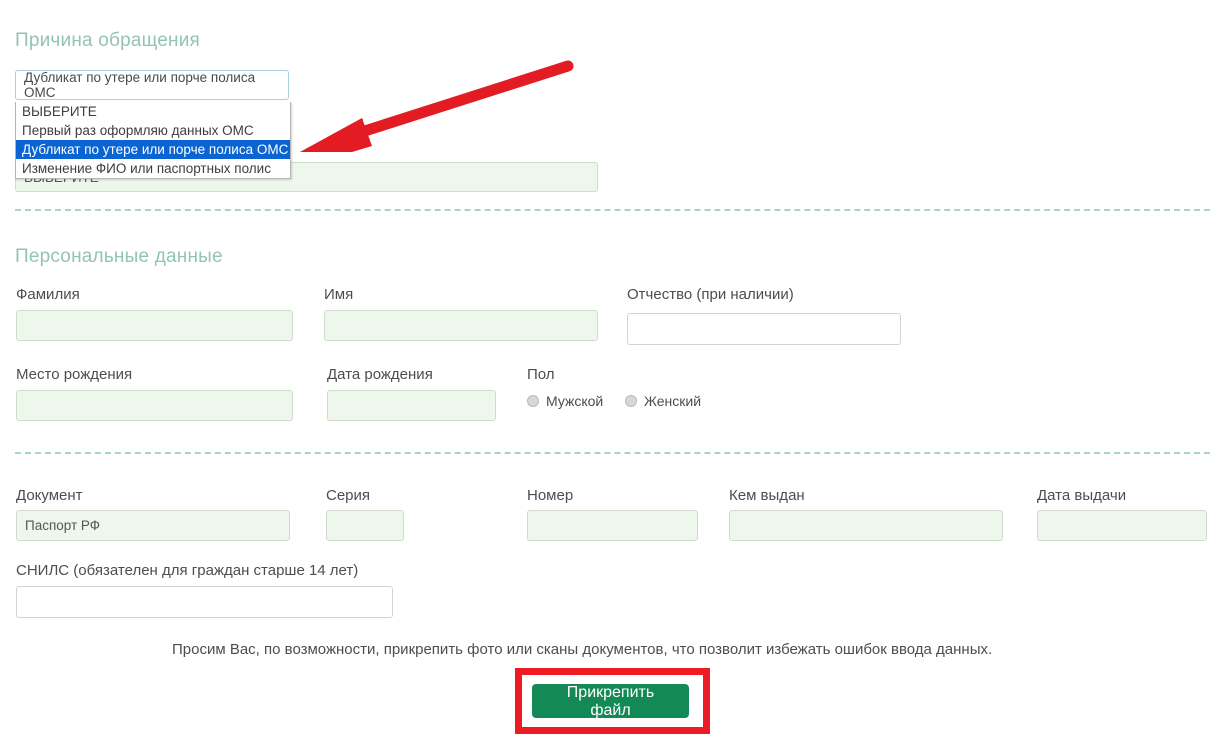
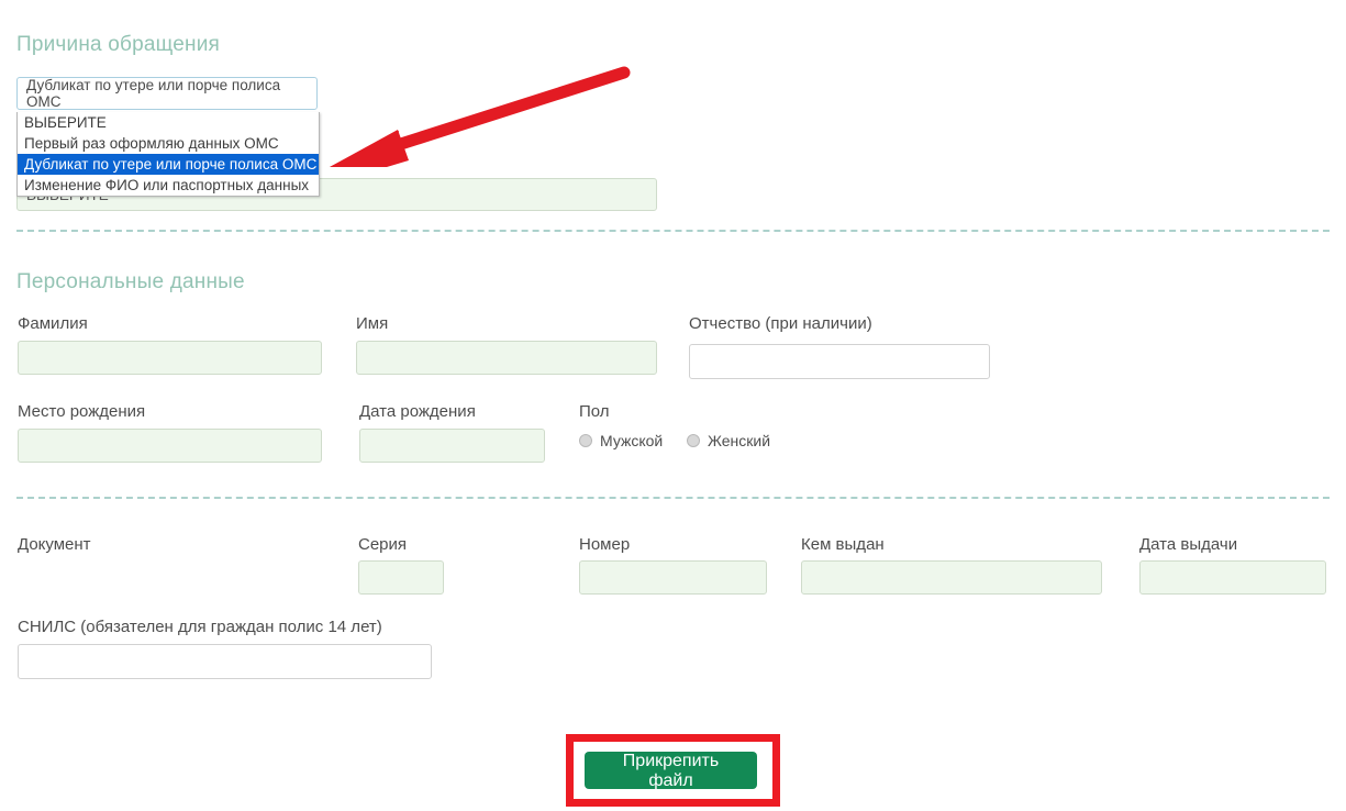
  Причина обращения
  Дубликат по утере или порче полиса ОМС
  ВЫБЕРИТЕ
  Первый раз оформляю данных ОМС
  Дубликат по утере или порче полиса ОМС
- Изменение ФИО или паспортных полис
+ Изменение ФИО или паспортных данных
  Персональные данные
  Фамилия
  Имя
  Отчество (при наличии)
  Место рождения
  Дата рождения
  Пол
  Мужской
  Женский
  Документ
- Паспорт РФ
  Серия
  Номер
  Кем выдан
  Дата выдачи
- СНИЛС (обязателен для граждан старше 14 лет)
+ СНИЛС (обязателен для граждан полис 14 лет)
- Просим Вас, по возможности, прикрепить фото или сканы документов, что позволит избежать ошибок ввода данных.
  Прикрепить файл
